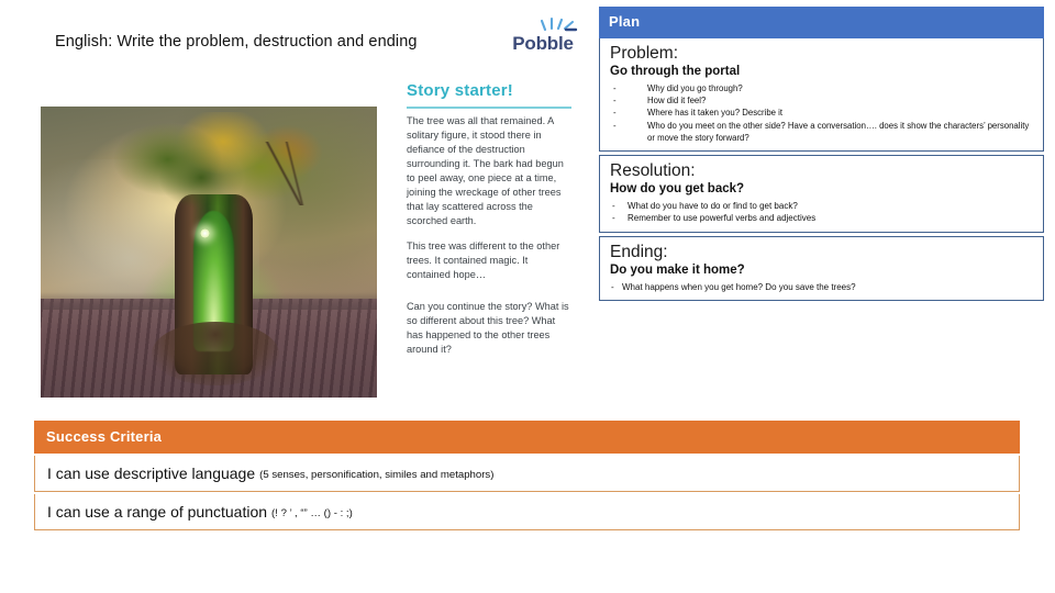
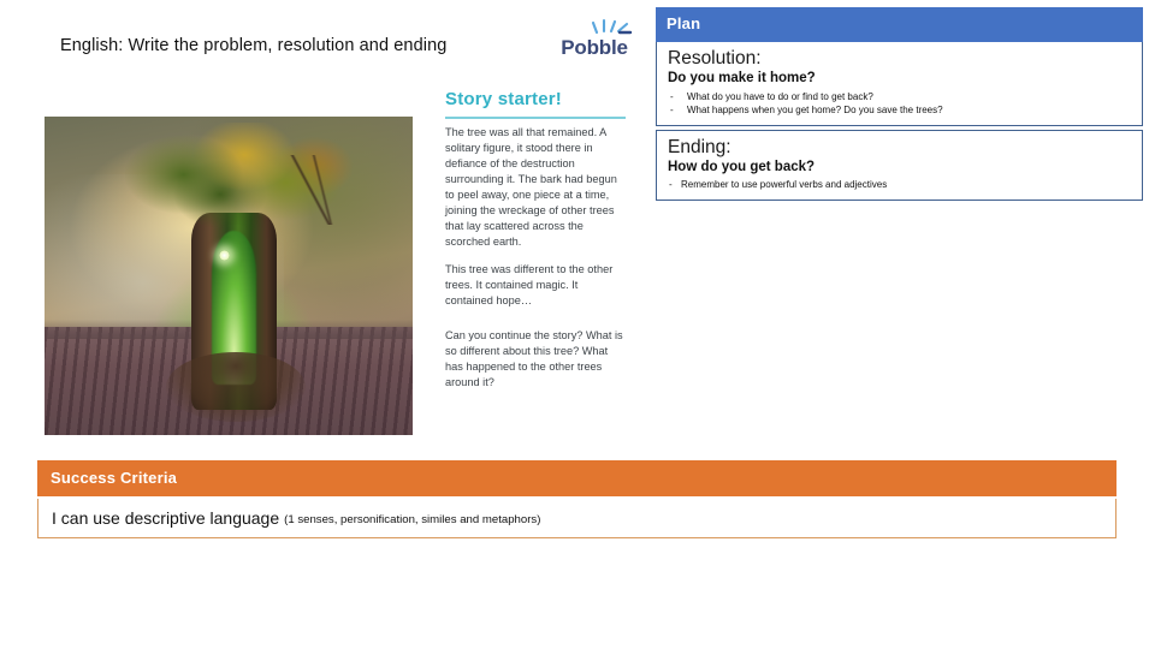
- English: Write the problem, destruction and ending
+ English: Write the problem, resolution and ending
  Pobble
  Story starter!
  The tree was all that remained. A solitary figure, it stood there in defiance of the destruction surrounding it. The bark had begun to peel away, one piece at a time, joining the wreckage of other trees that lay scattered across the scorched earth.
  This tree was different to the other trees. It contained magic. It contained hope…
  Can you continue the story? What is so different about this tree? What has happened to the other trees around it?
  Plan
- Problem:
- Go through the portal
- Why did you go through?
- How did it feel?
- Where has it taken you? Describe it
- Who do you meet on the other side? Have a conversation…. does it show the characters’ personality or move the story forward?
  Resolution:
- How do you get back?
+ Do you make it home?
  What do you have to do or find to get back?
- Remember to use powerful verbs and adjectives
+ What happens when you get home? Do you save the trees?
  Ending:
- Do you make it home?
+ How do you get back?
- What happens when you get home? Do you save the trees?
+ Remember to use powerful verbs and adjectives
  Success Criteria
  I can use descriptive language
- (5 senses, personification, similes and metaphors)
+ (1 senses, personification, similes and metaphors)
- I can use a range of punctuation
- (! ? ’ , “” … () - : ;)
